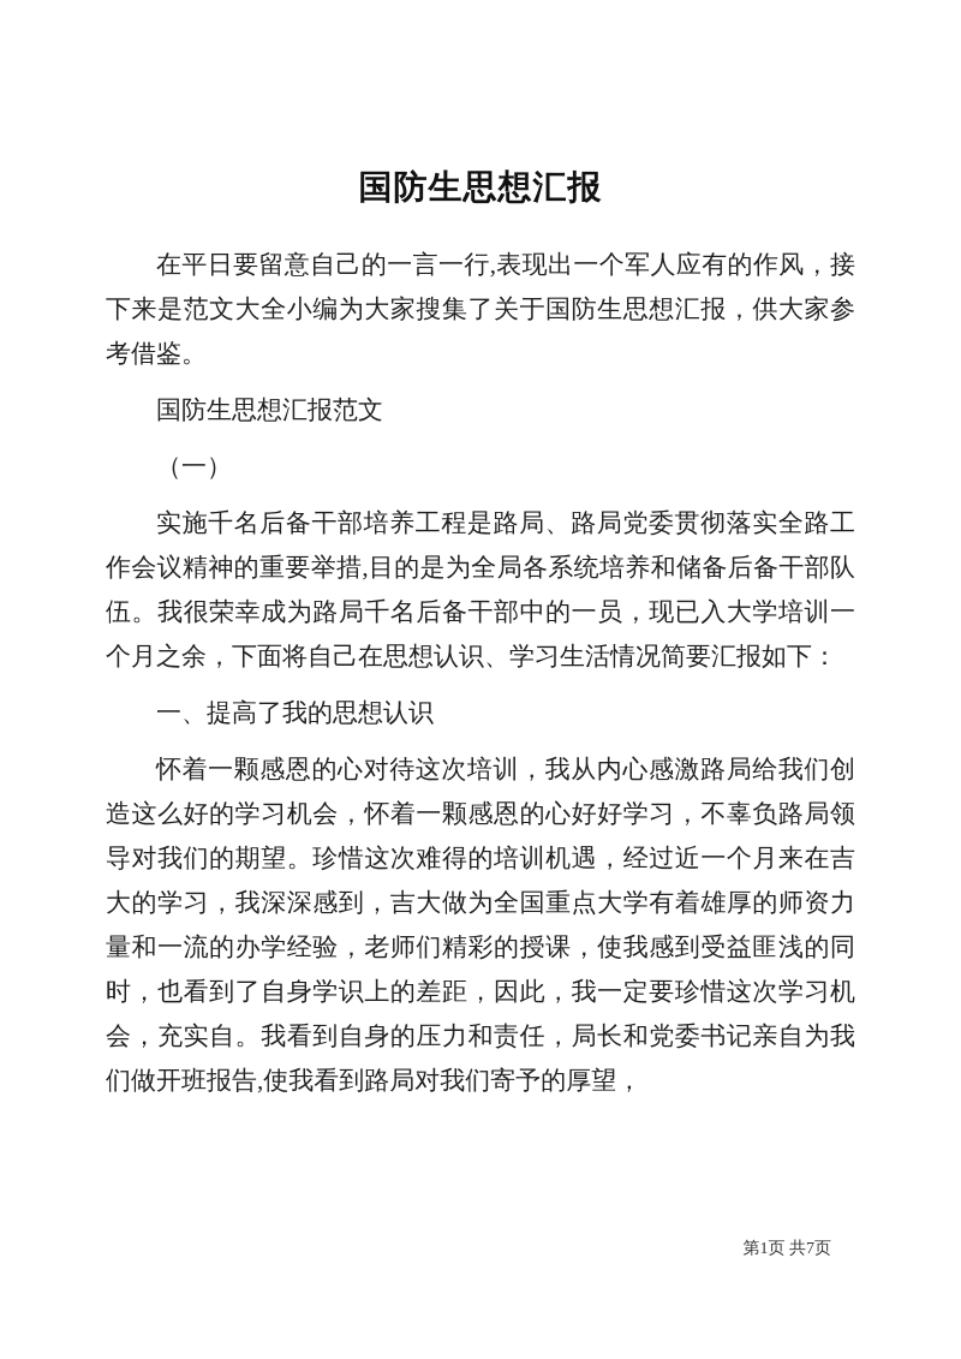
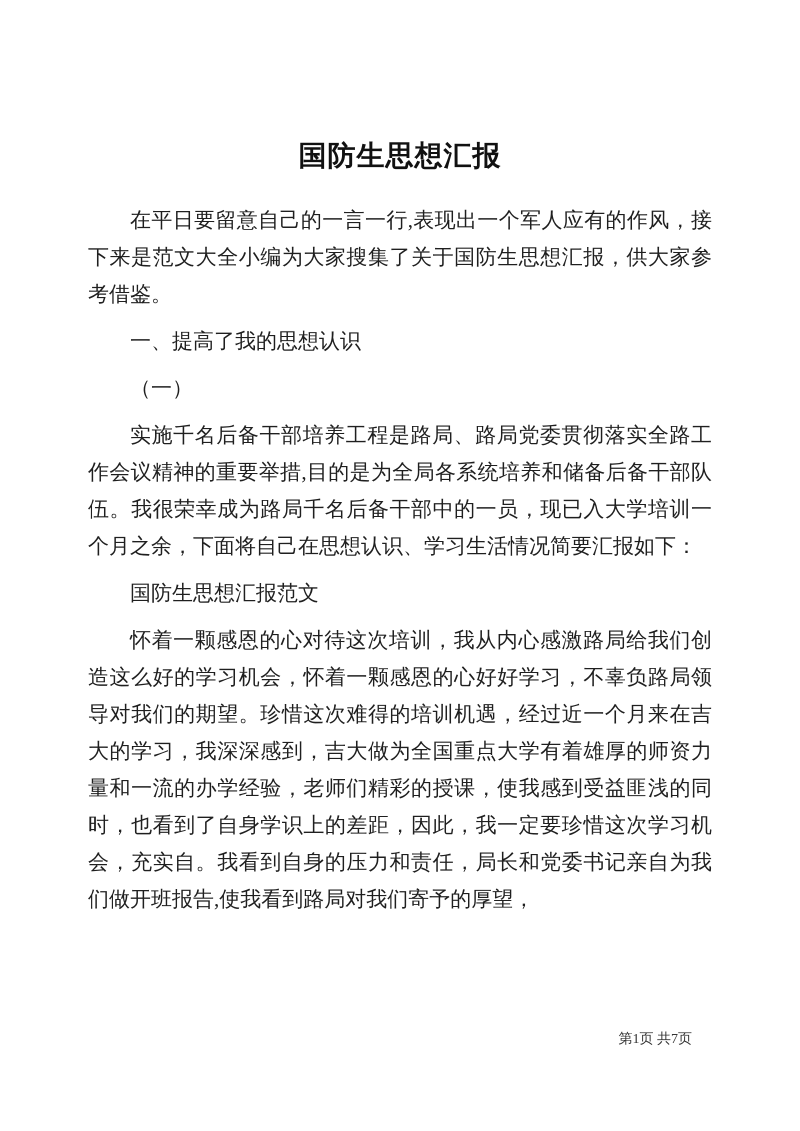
  国防生思想汇报
  在平日要留意自己的一言一行,表现出一个军人应有的作风，接下来是范文大全小编为大家搜集了关于国防生思想汇报，供大家参考借鉴。
- 国防生思想汇报范文
+ 一、提高了我的思想认识
  （一）
  实施千名后备干部培养工程是路局、路局党委贯彻落实全路工作会议精神的重要举措,目的是为全局各系统培养和储备后备干部队伍。我很荣幸成为路局千名后备干部中的一员，现已入大学培训一个月之余，下面将自己在思想认识、学习生活情况简要汇报如下：
- 一、提高了我的思想认识
+ 国防生思想汇报范文
  怀着一颗感恩的心对待这次培训，我从内心感激路局给我们创造这么好的学习机会，怀着一颗感恩的心好好学习，不辜负路局领导对我们的期望。珍惜这次难得的培训机遇，经过近一个月来在吉大的学习，我深深感到，吉大做为全国重点大学有着雄厚的师资力量和一流的办学经验，老师们精彩的授课，使我感到受益匪浅的同时，也看到了自身学识上的差距，因此，我一定要珍惜这次学习机会，充实自。我看到自身的压力和责任，局长和党委书记亲自为我们做开班报告,使我看到路局对我们寄予的厚望，
  第1页 共7页
